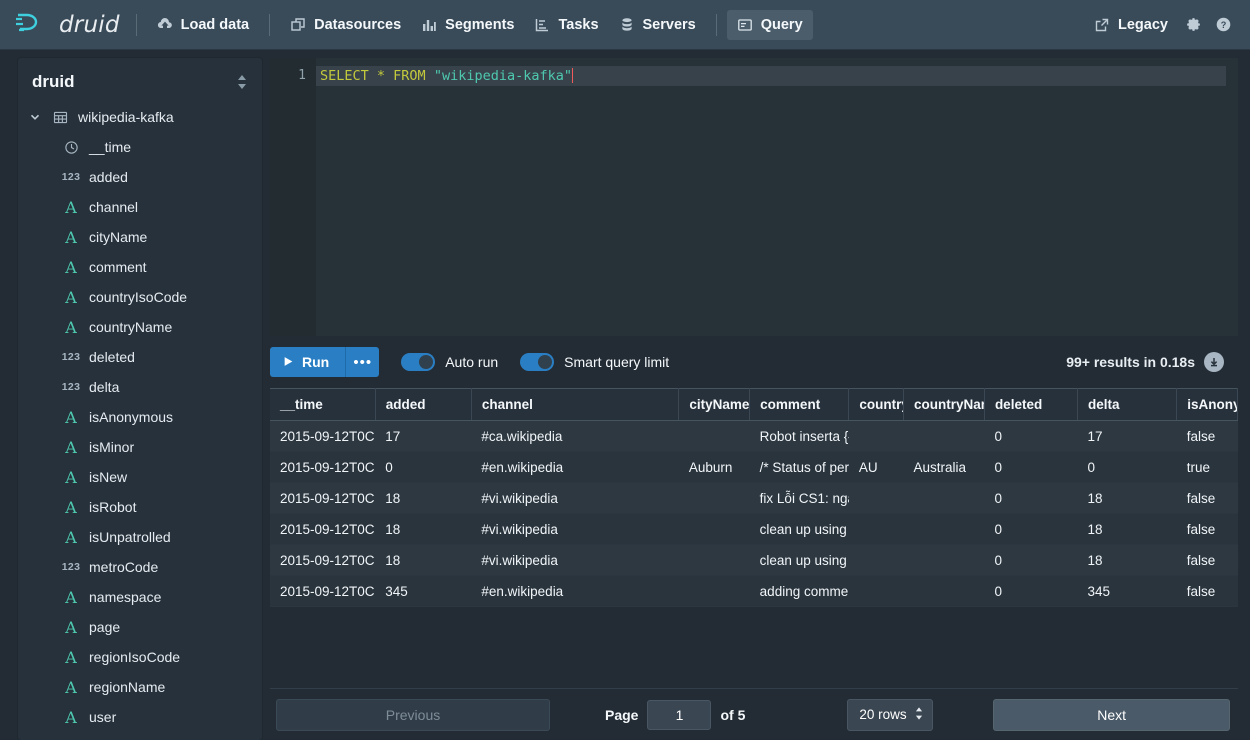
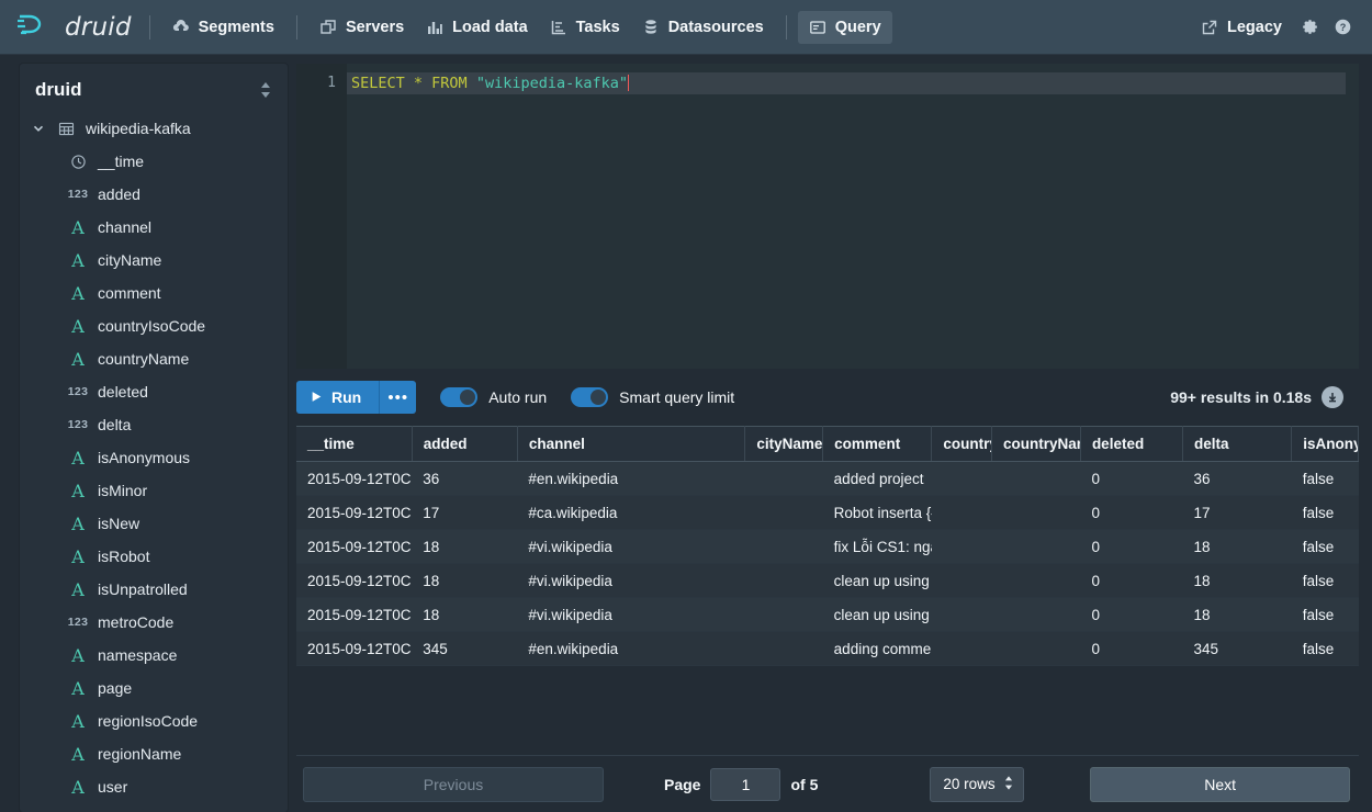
  druid
- Load data
+ Segments
- Datasources
+ Servers
- Segments
+ Load data
  Tasks
- Servers
+ Datasources
  Query
  Legacy
  ?
  druid
  wikipedia-kafka
  __time
  123
  added
  A
  channel
  A
  cityName
  A
  comment
  A
  countryIsoCode
  A
  countryName
  123
  deleted
  123
  delta
  A
  isAnonymous
  A
  isMinor
  A
  isNew
  A
  isRobot
  A
  isUnpatrolled
  123
  metroCode
  A
  namespace
  A
  page
  A
  regionIsoCode
  A
  regionName
  A
  user
  1
  SELECT * FROM "wikipedia-kafka"
  Run
  •••
  Auto run
  Smart query limit
  99+ results in 0.18s
  __time	added	channel	cityName	comment	countr	countryNa	deleted	delta	isAnony
+ 2015-09-12T0C	36	#en.wikipedia		added project			0	36	false
  2015-09-12T0C	17	#ca.wikipedia		Robot inserta {			0	17	false
- 2015-09-12T0C	0	#en.wikipedia	Auburn	/* Status of per	AU	Australia	0	0	true
  2015-09-12T0C	18	#vi.wikipedia		fix Lỗi CS1: ng			0	18	false
  2015-09-12T0C	18	#vi.wikipedia		clean up using			0	18	false
  2015-09-12T0C	18	#vi.wikipedia		clean up using			0	18	false
  2015-09-12T0C	345	#en.wikipedia		adding comme			0	345	false
  Previous
  Page
  1
  of 5
  20 rows
  Next
